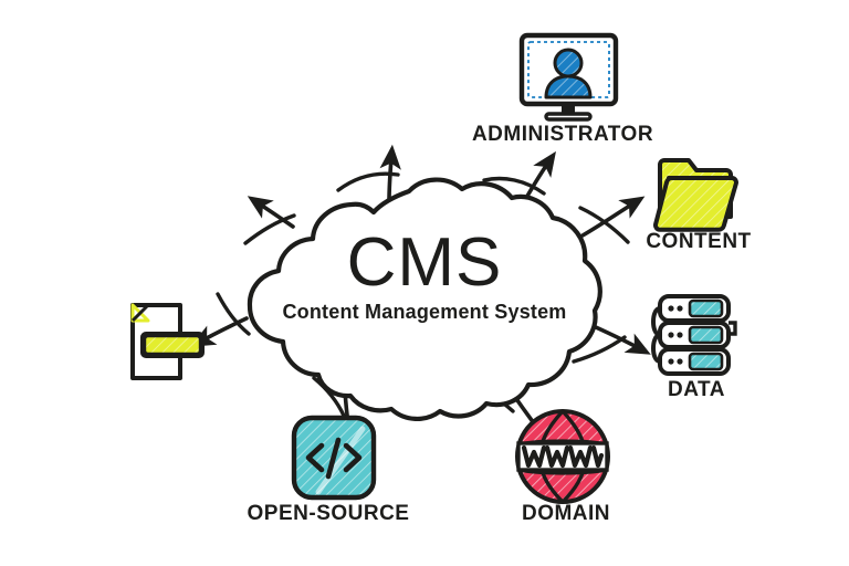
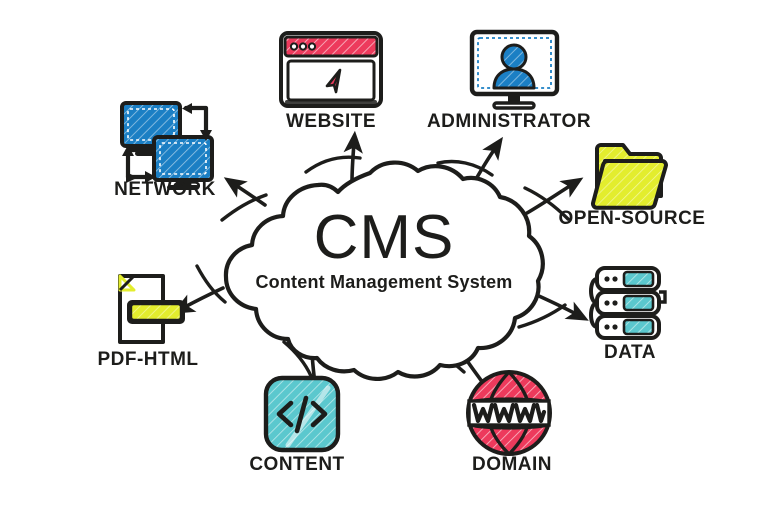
  CMS
  Content Management System
+ NETWORK
+ WEBSITE
  ADMINISTRATOR
- CONTENT
+ OPEN-SOURCE
  DATA
  DOMAIN
- OPEN-SOURCE
+ CONTENT
+ PDF-HTML
